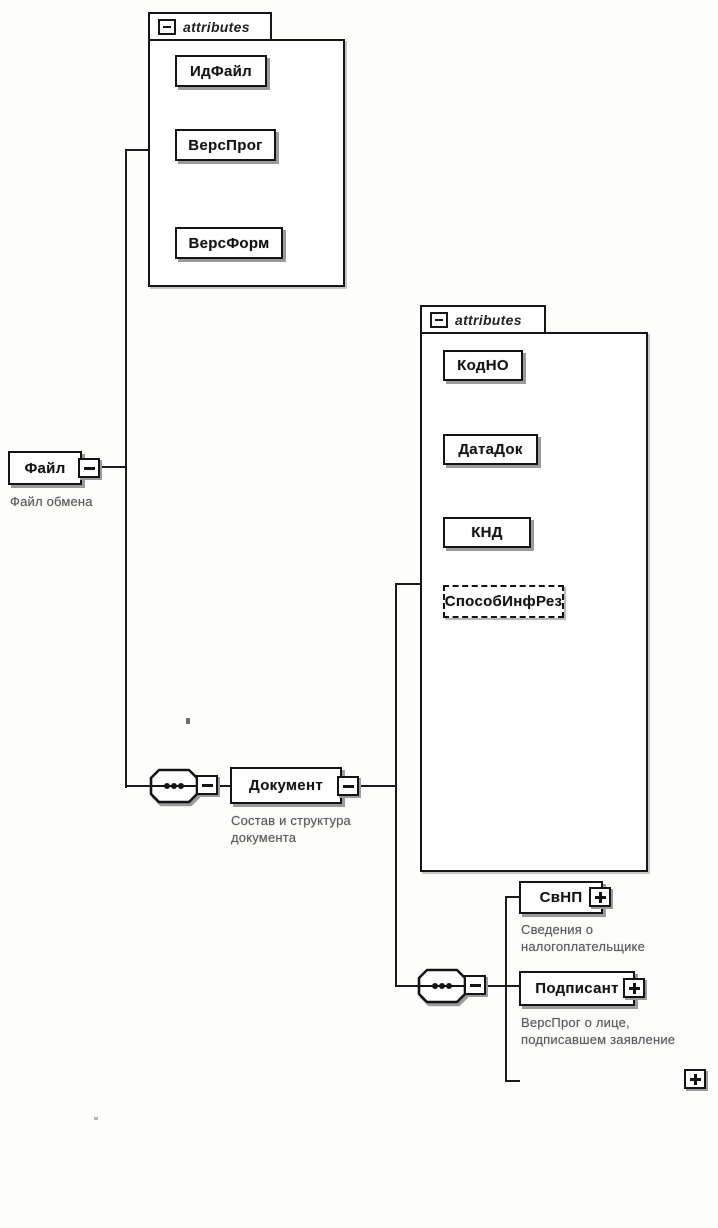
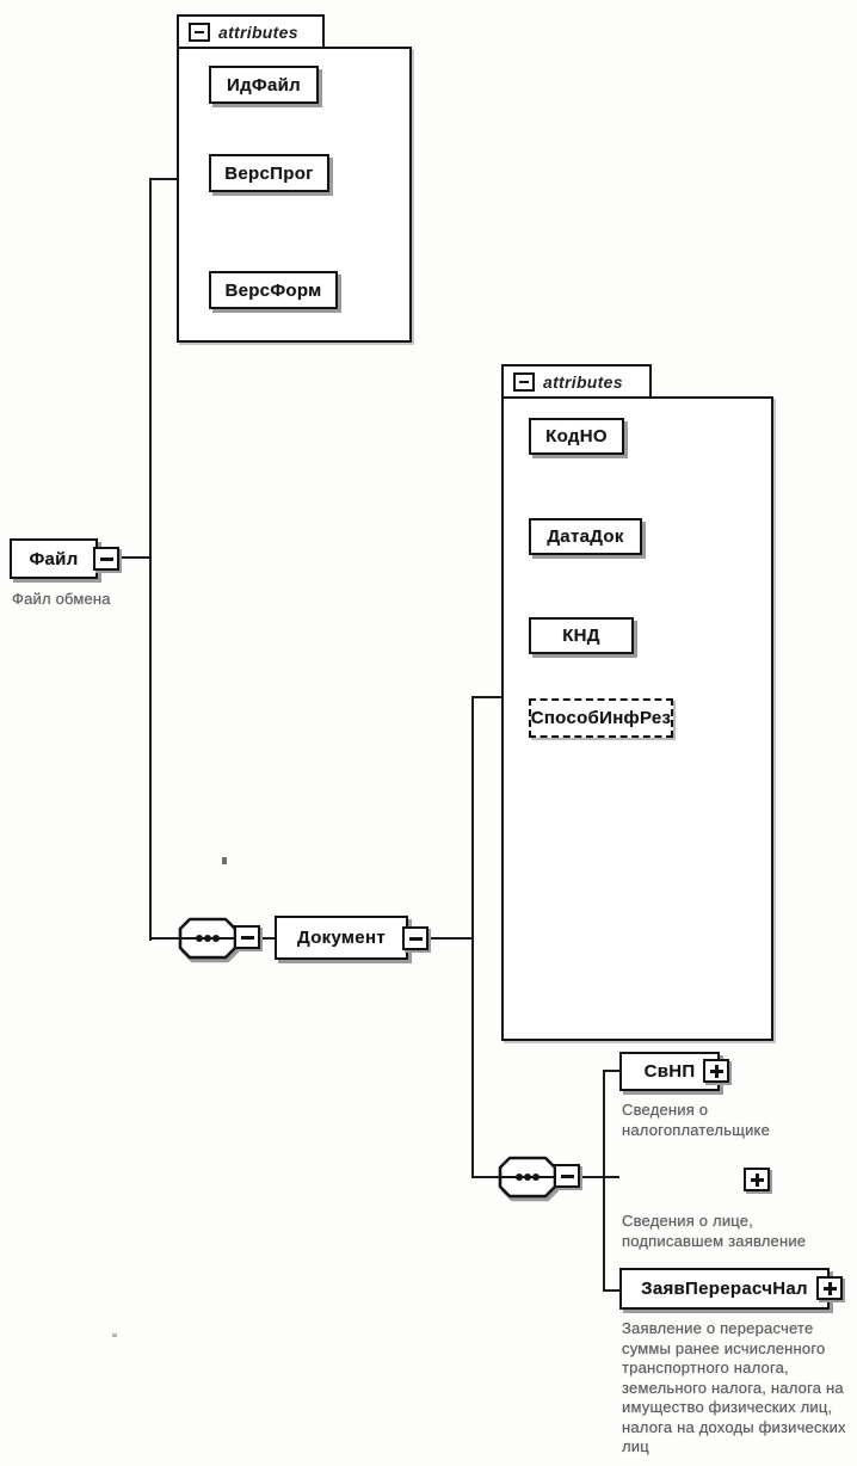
  Файл
  Файл обмена
  attributes
  ИдФайл
  ВерсПрог
  ВерсФорм
  Документ
- Состав и структура документа
  attributes
  КодНО
  ДатаДок
  КНД
  СпособИнфРез
  СвНП
  Сведения о налогоплательщике
- Подписант
- ВерсПрог о лице, подписавшем заявление
+ Сведения о лице, подписавшем заявление
+ ЗаявПерерасчНал
+ Заявление о перерасчете суммы ранее исчисленного транспортного налога, земельного налога, налога на имущество физических лиц, налога на доходы физических лиц
